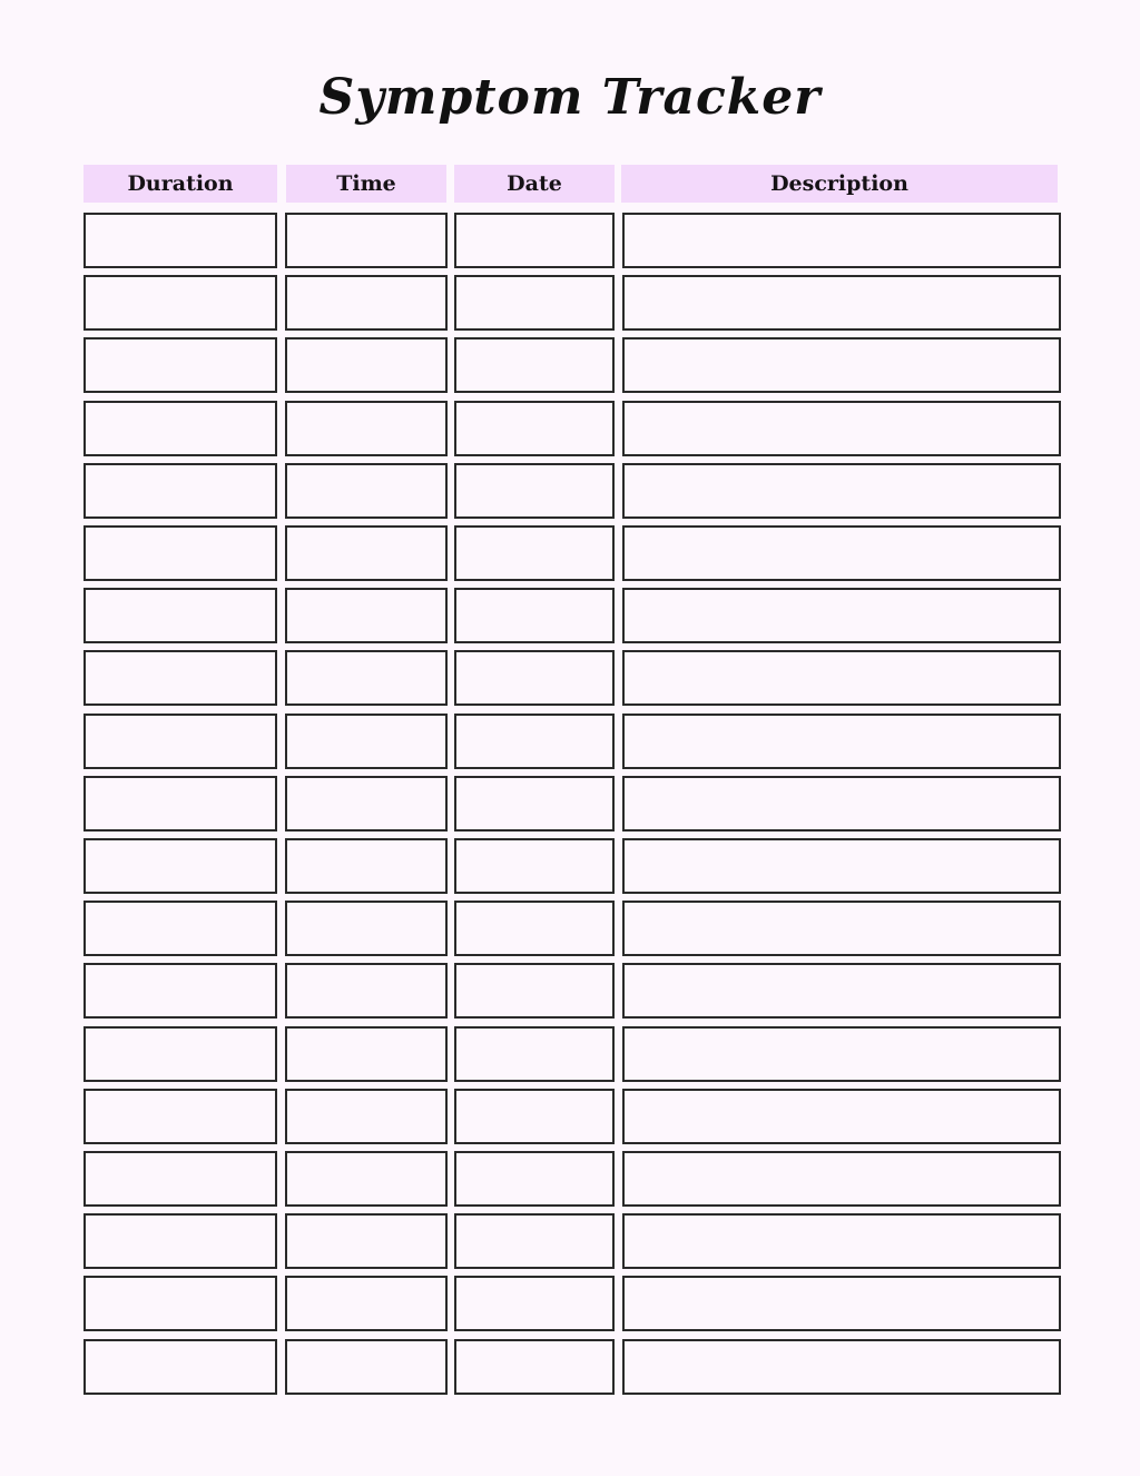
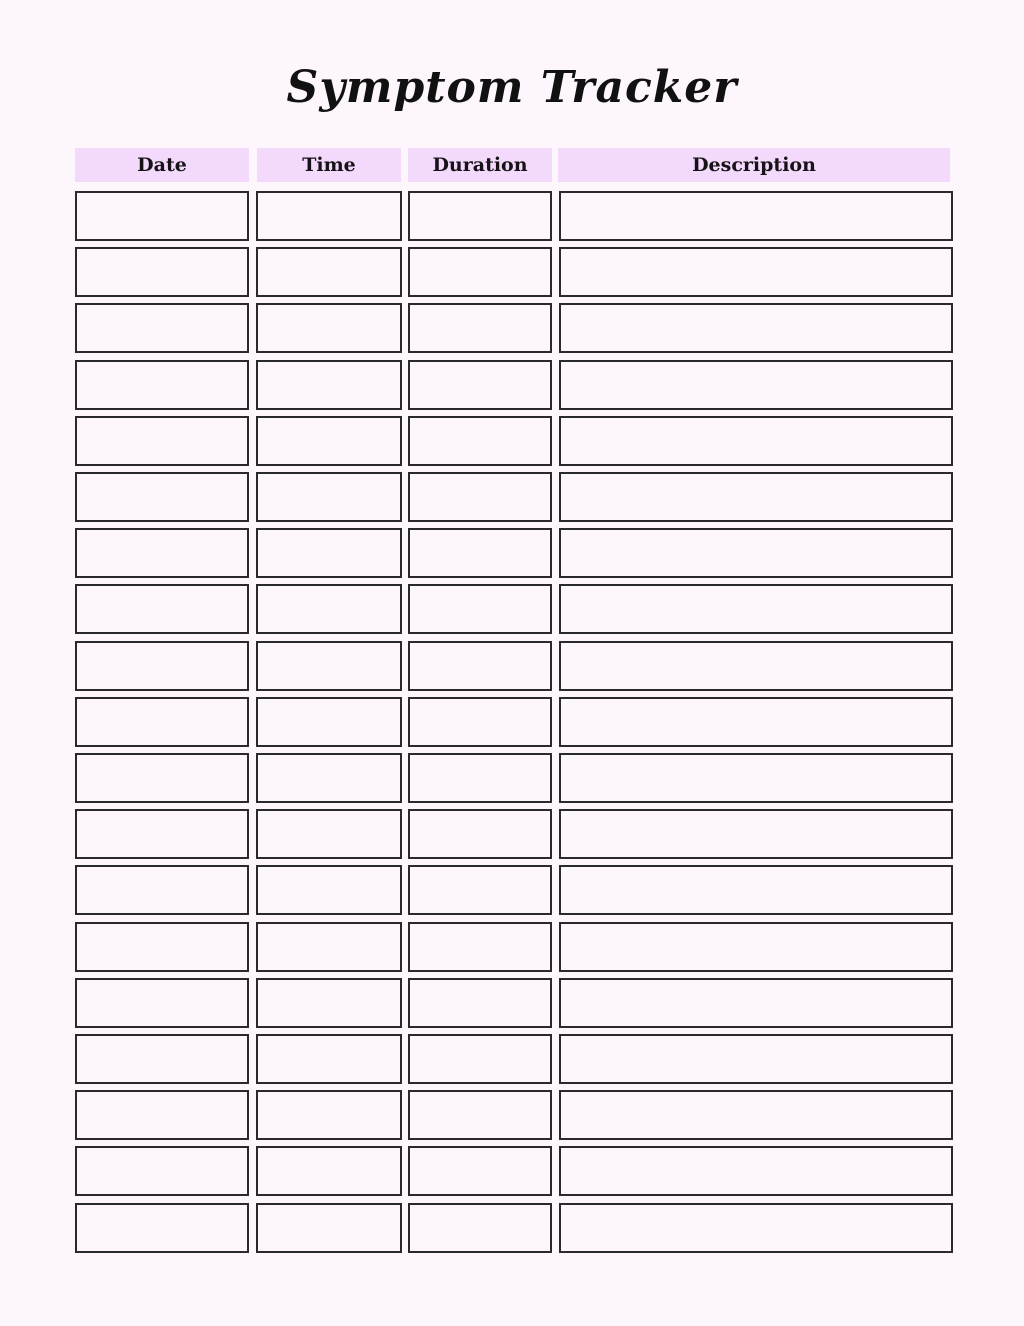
  Symptom Tracker
- Duration
+ Date
  Time
- Date
+ Duration
  Description
